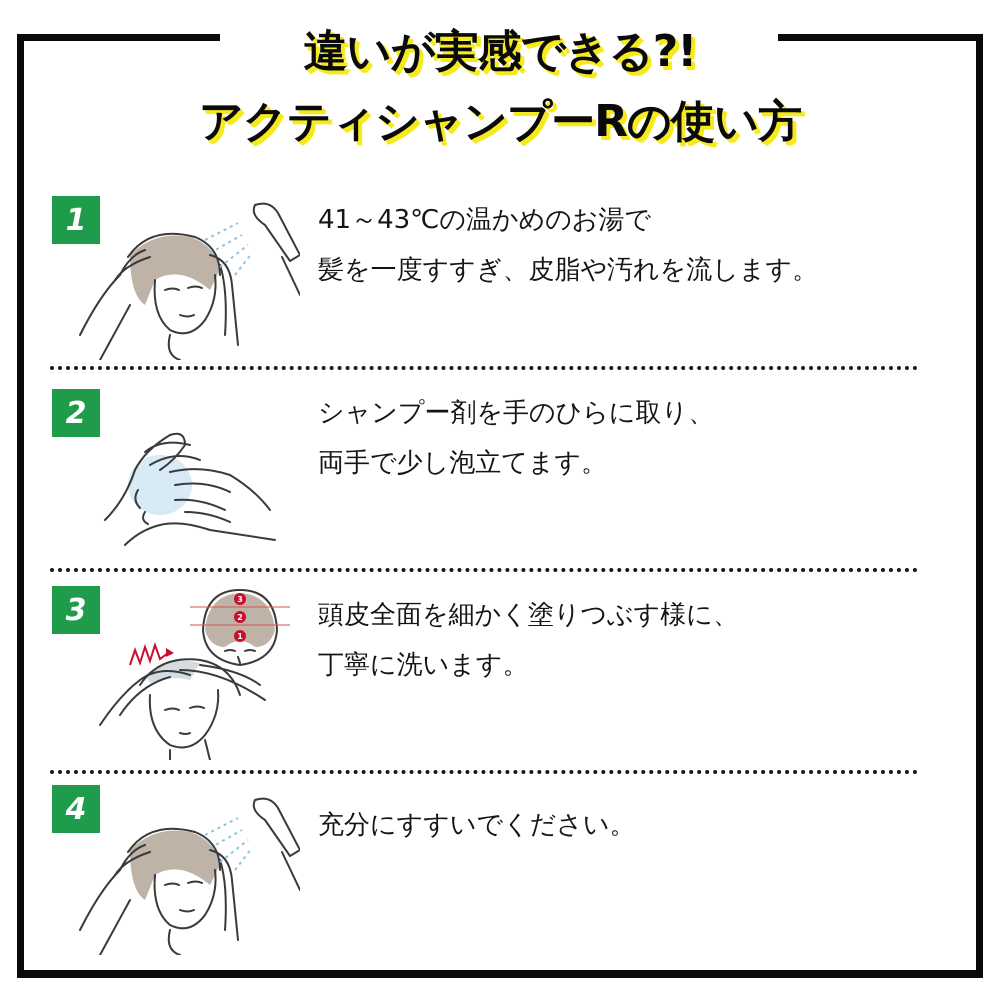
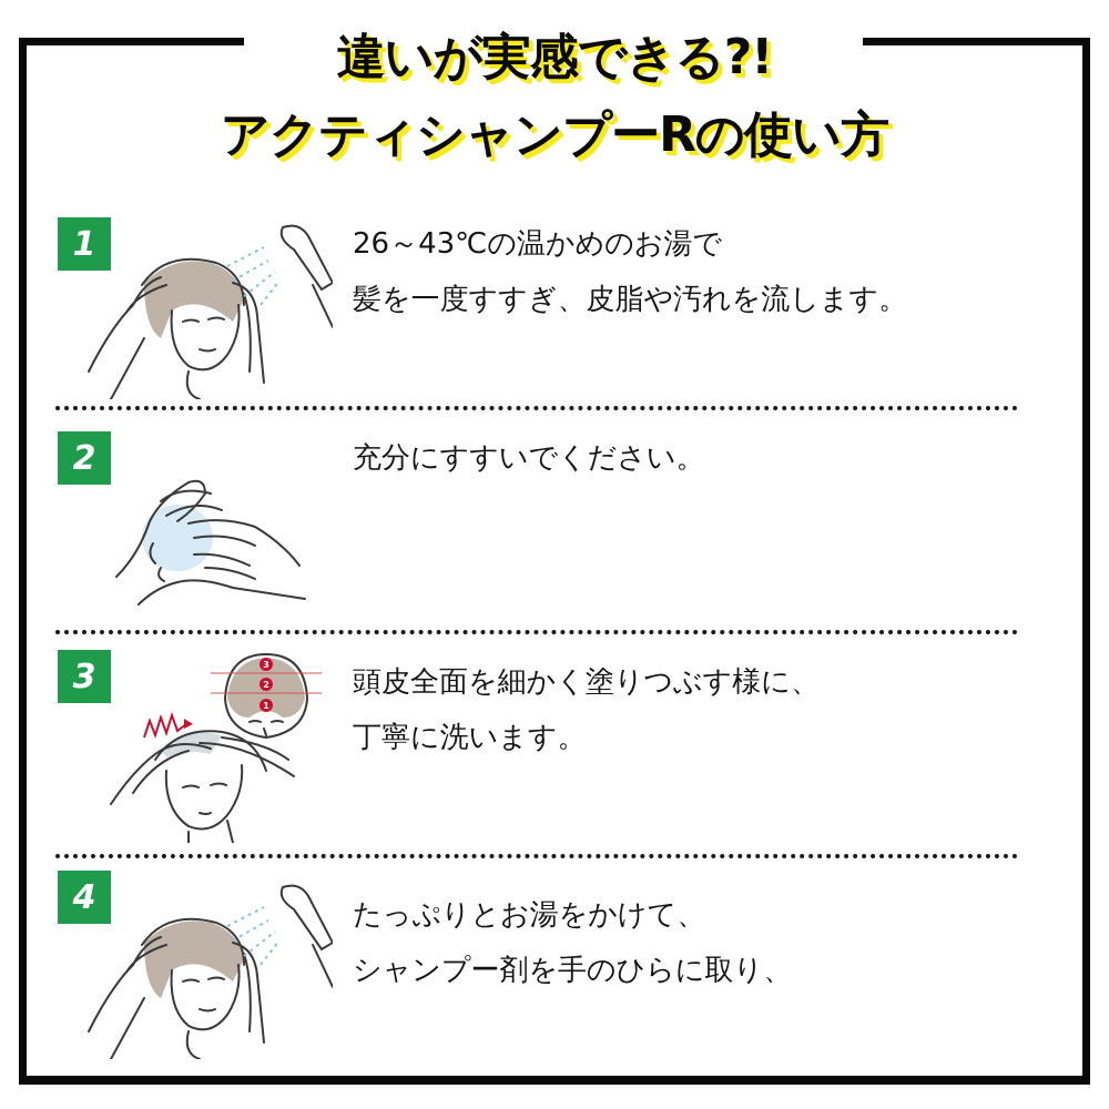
  違いが実感できる?!
  アクティシャンプーRの使い方
  1
- 41～43℃の温かめのお湯で
+ 26～43℃の温かめのお湯で
  髪を一度すすぎ、皮脂や汚れを流します。
  2
- シャンプー剤を手のひらに取り、
+ 充分にすすいでください。
- 両手で少し泡立てます。
  3
  3
  2
  1
  頭皮全面を細かく塗りつぶす様に、
  丁寧に洗います。
  4
+ たっぷりとお湯をかけて、
- 充分にすすいでください。
+ シャンプー剤を手のひらに取り、
